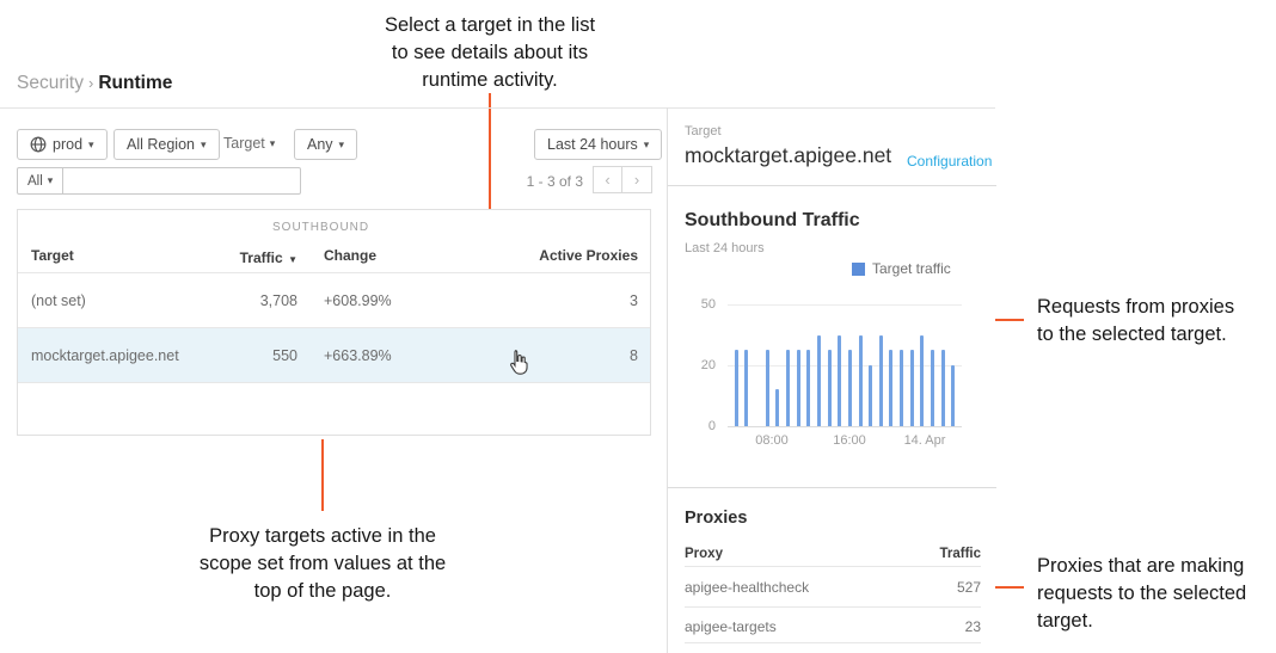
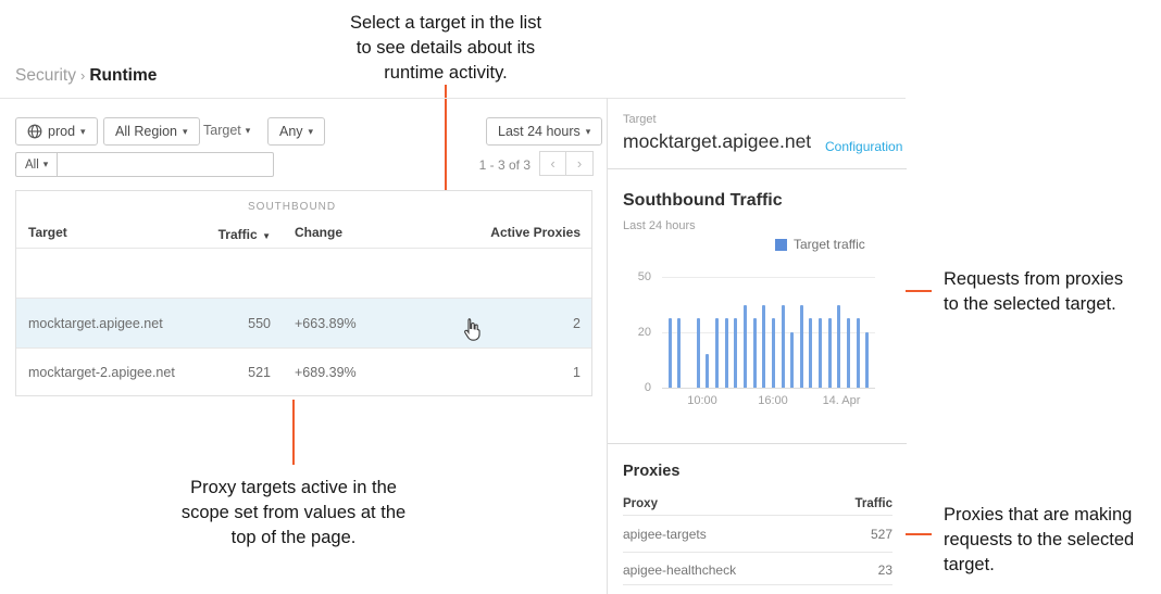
  Select a target in the list
  to see details about its
  runtime activity.
  Proxy targets active in the
  scope set from values at the
  top of the page.
  Requests from proxies
  to the selected target.
  Proxies that are making
  requests to the selected
  target.
  Security › Runtime
  prod
  ▾
  All Region
  ▾
  Target
  ▾
  Any
  ▾
  Last 24 hours
  ▾
  All
  ▾
  1 - 3 of 3
  ‹
  ›
  SOUTHBOUND
  Target
  Traffic ▼
  Change
  Active Proxies
- (not set)
- 3,708
- +608.99%
- 3
  mocktarget.apigee.net
  550
  +663.89%
- 8
+ 2
+ mocktarget-2.apigee.net
+ 521
+ +689.39%
+ 1
  Target
  mocktarget.apigee.net
  Configuration
  Southbound Traffic
  Last 24 hours
  Target traffic
  50
  20
  0
- 08:00
+ 10:00
  16:00
  14. Apr
  Proxies
  Proxy
  Traffic
- apigee-healthcheck
+ apigee-targets
  527
- apigee-targets
+ apigee-healthcheck
  23
